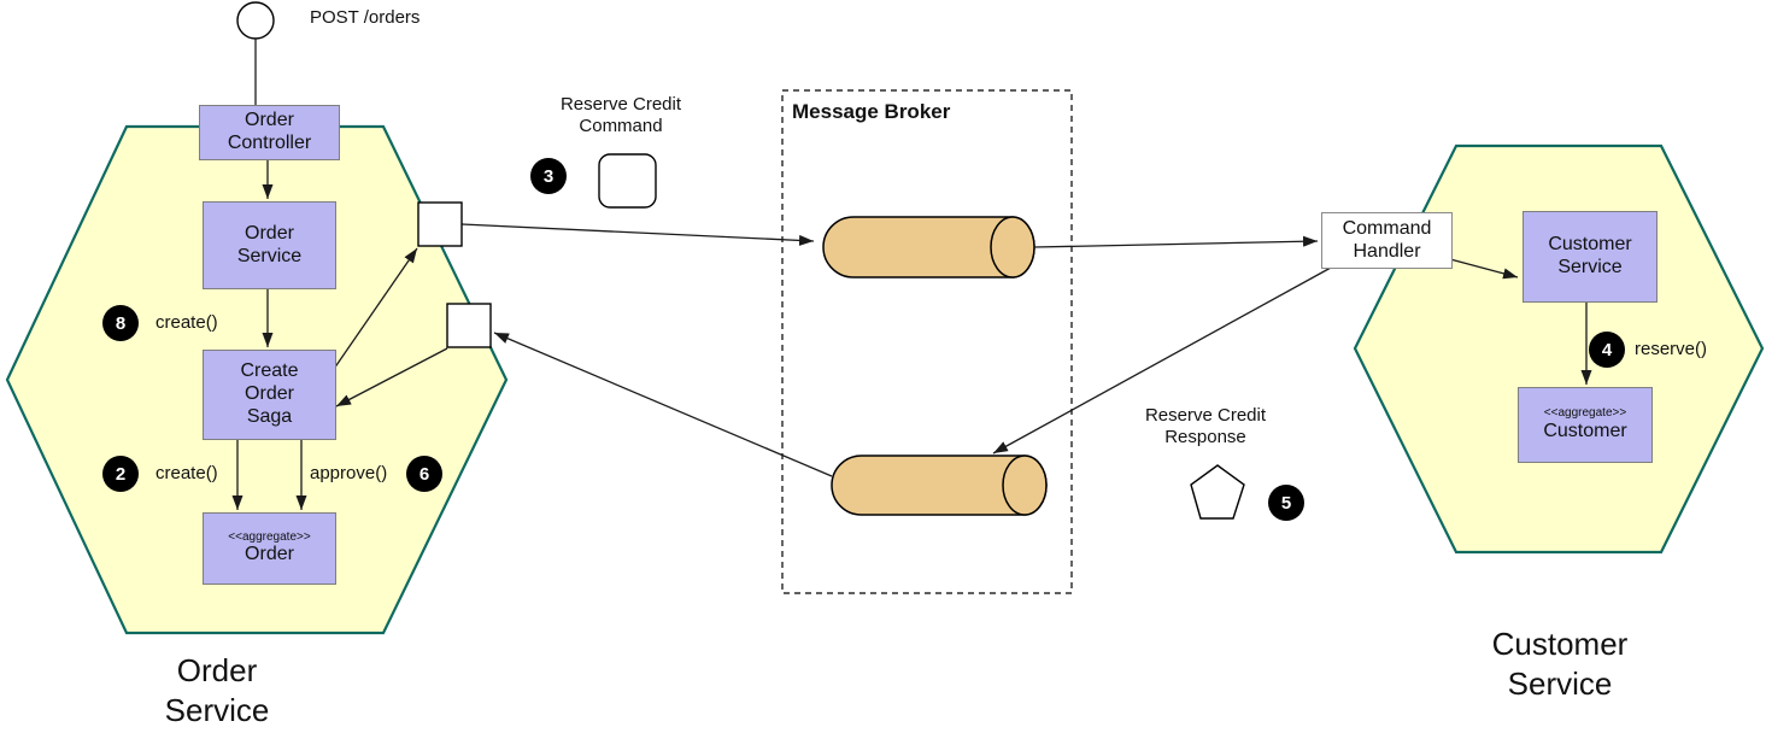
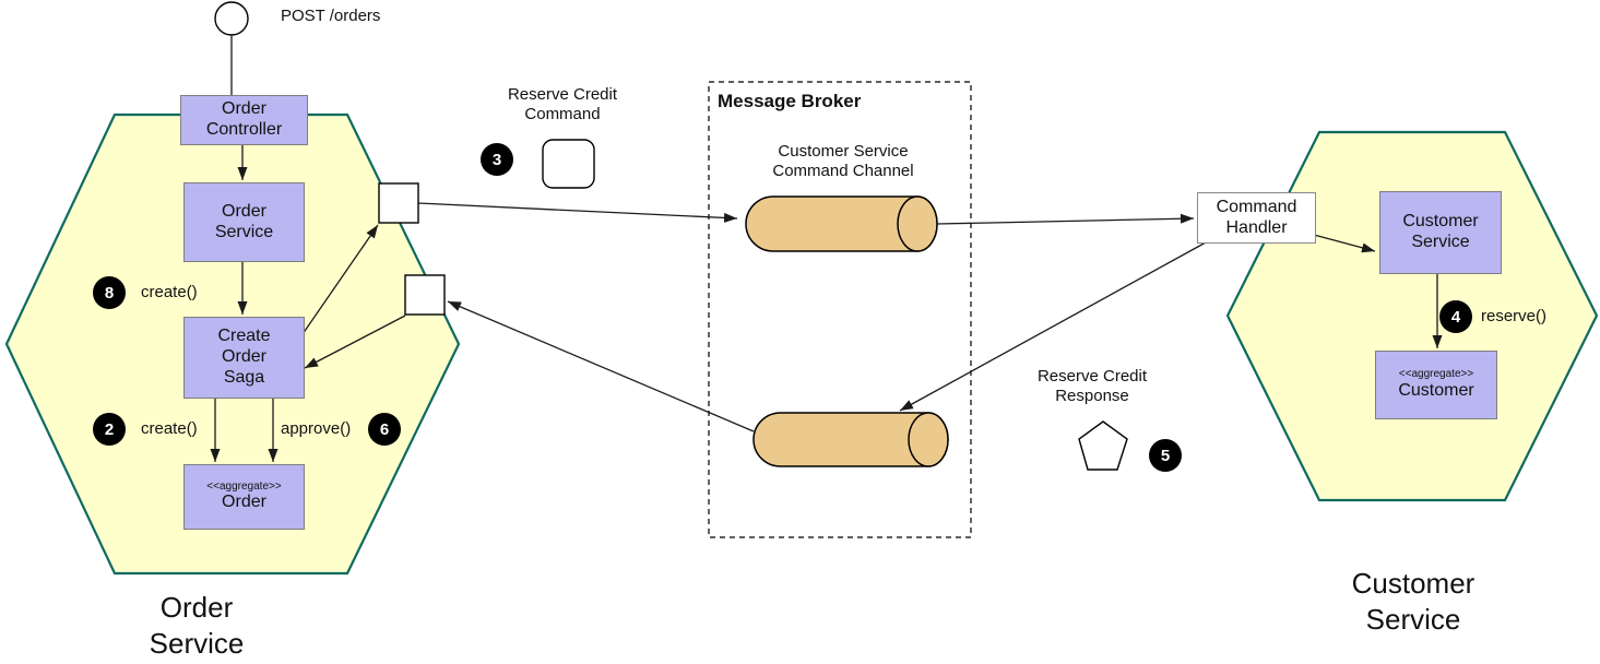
  POST /orders
  Order
  Controller
  Order
  Service
  Create
  Order
  Saga
  <<aggregate>>
  Order
  8
  create()
  2
  create()
  6
  approve()
  Order
  Service
  Reserve Credit
  Command
  3
  Message Broker
+ Customer Service
+ Command Channel
  Reserve Credit
  Response
  5
  Command
  Handler
  Customer
  Service
  <<aggregate>>
  Customer
  4
  reserve()
  Customer
  Service
